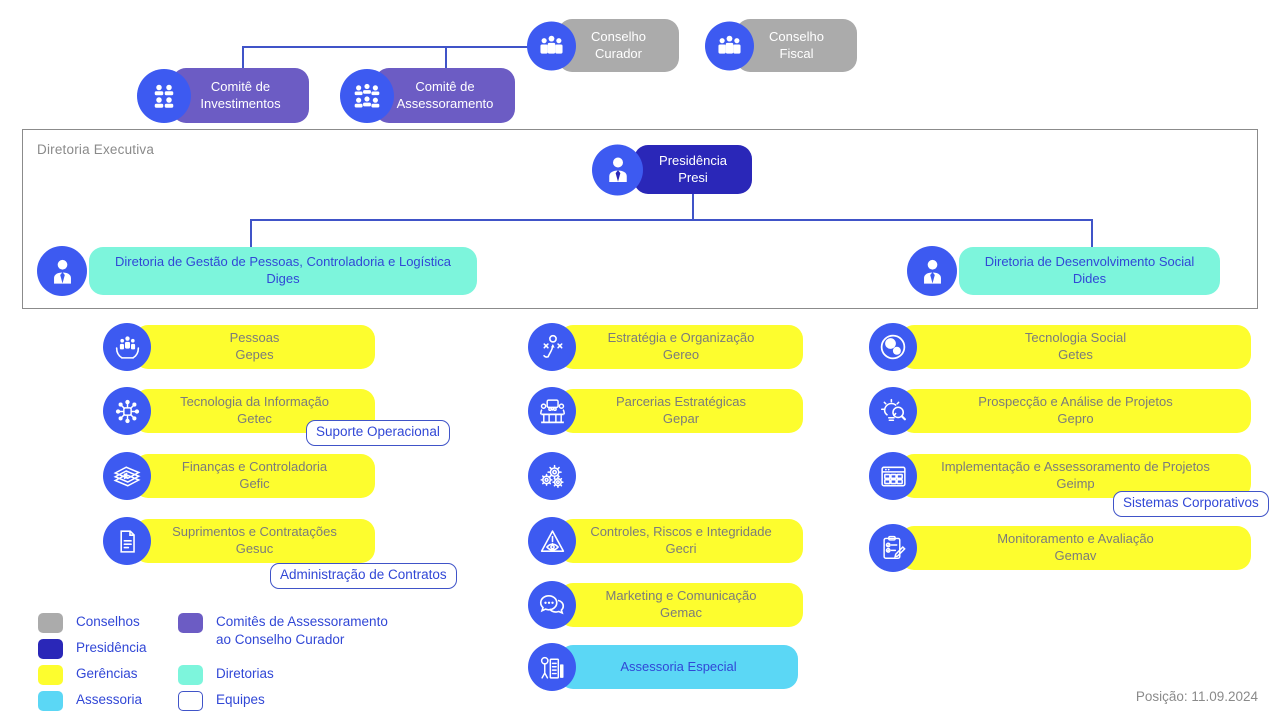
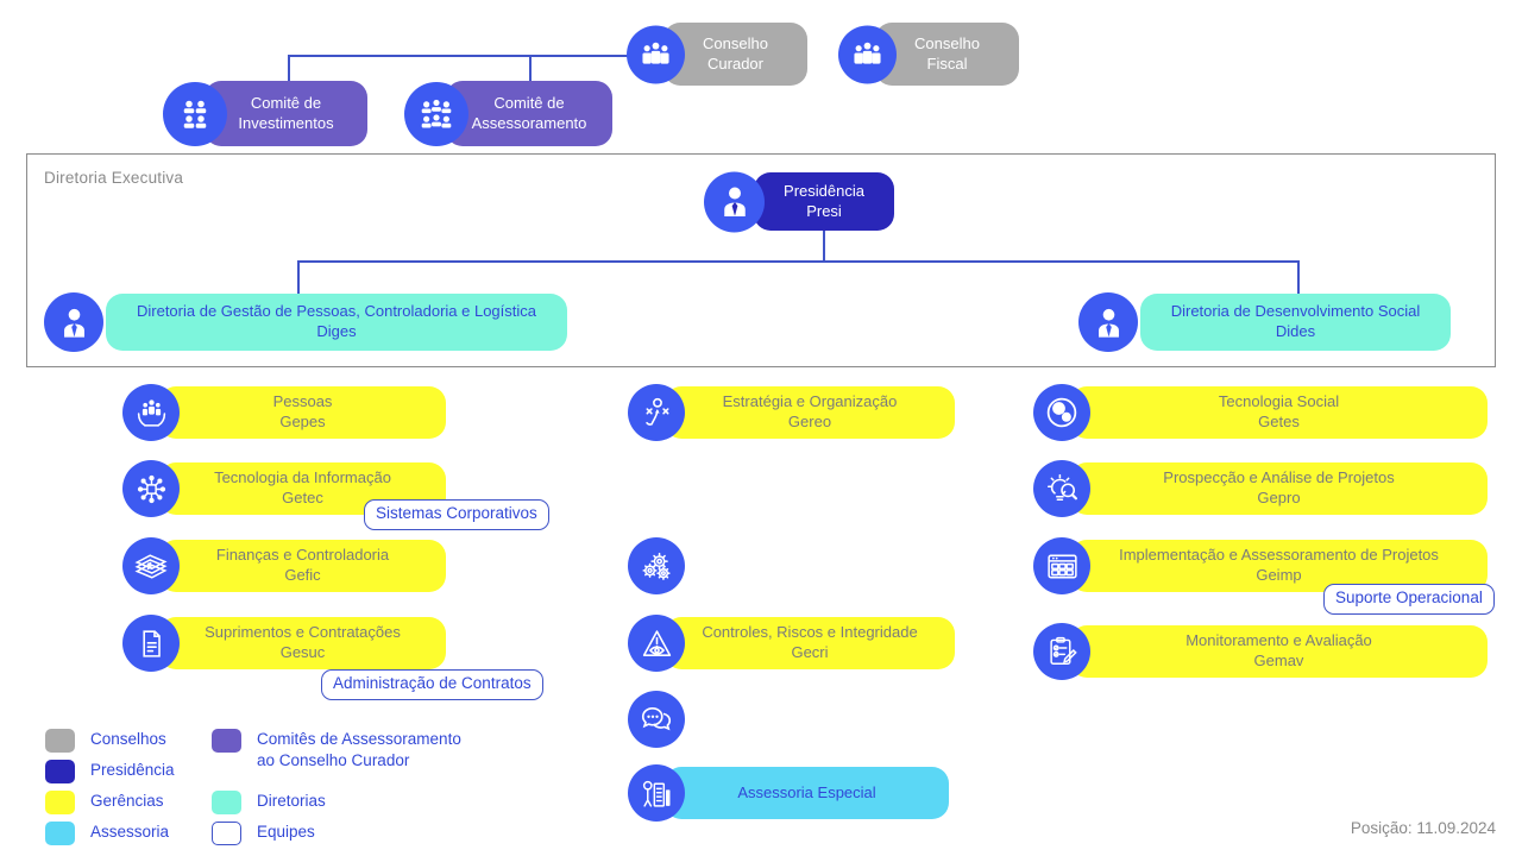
  Comitê de
  Investimentos
  Comitê de
  Assessoramento
  Conselho
  Curador
  Conselho
  Fiscal
  Diretoria Executiva
  Presidência
  Presi
  Diretoria de Gestão de Pessoas, Controladoria e Logística
  Diges
  Diretoria de Desenvolvimento Social
  Dides
  Pessoas
  Gepes
  Tecnologia da Informação
  Getec
  Finanças e Controladoria
  Gefic
  Suprimentos e Contratações
  Gesuc
- Suporte Operacional
+ Sistemas Corporativos
  Administração de Contratos
  Estratégia e Organização
  Gereo
- Parcerias Estratégicas
- Gepar
  Controles, Riscos e Integridade
  Gecri
- Marketing e Comunicação
- Gemac
  Assessoria Especial
  Tecnologia Social
  Getes
  Prospecção e Análise de Projetos
  Gepro
  Implementação e Assessoramento de Projetos
  Geimp
  Monitoramento e Avaliação
  Gemav
- Sistemas Corporativos
+ Suporte Operacional
  Conselhos
  Presidência
  Gerências
  Assessoria
  Comitês de Assessoramento
  ao Conselho Curador
  Diretorias
  Equipes
  Posição: 11.09.2024
